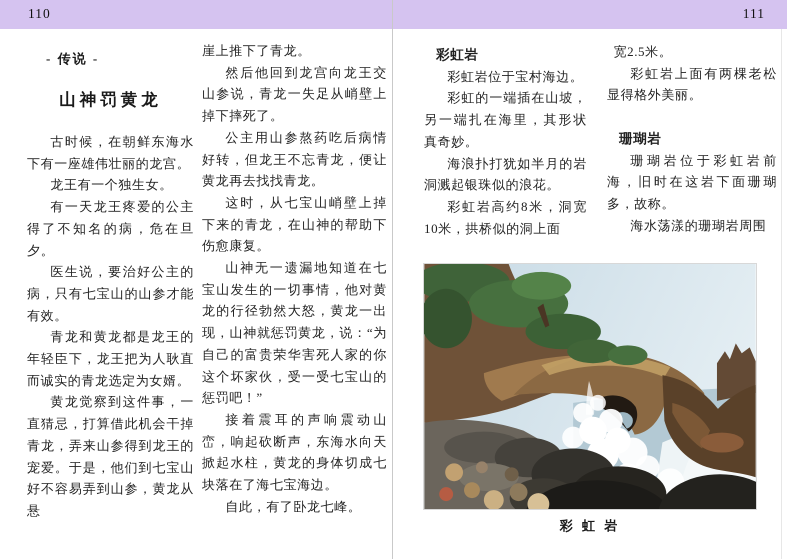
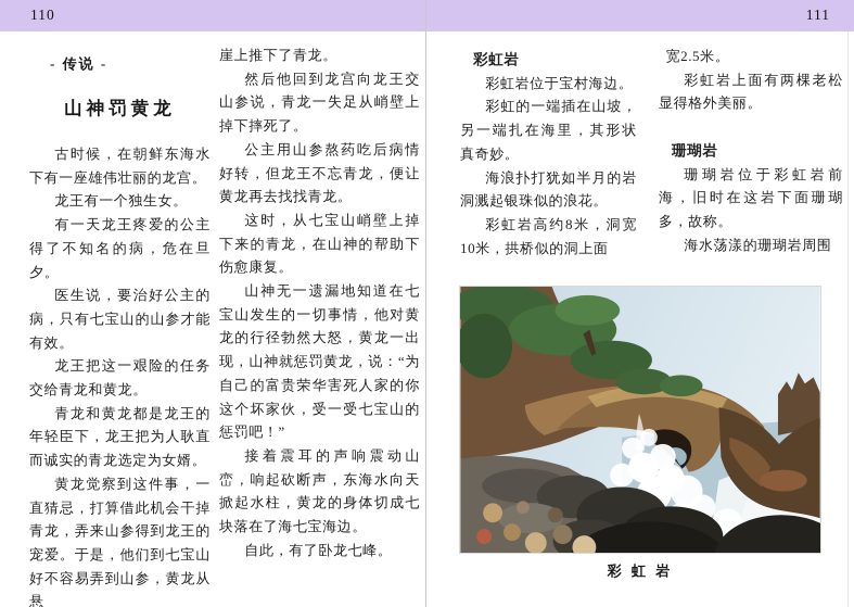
  110
  111
  - 传说 -
  山神罚黄龙
  古时候，在朝鲜东海水下有一座雄伟壮丽的龙宫。
  龙王有一个独生女。
  有一天龙王疼爱的公主得了不知名的病，危在旦夕。
  医生说，要治好公主的病，只有七宝山的山参才能有效。
+ 龙王把这一艰险的任务交给青龙和黄龙。
  青龙和黄龙都是龙王的年轻臣下，龙王把为人耿直而诚实的青龙选定为女婿。
  黄龙觉察到这件事，一直猜忌，打算借此机会干掉青龙，弄来山参得到龙王的宠爱。于是，他们到七宝山好不容易弄到山参，黄龙从悬
  崖上推下了青龙。
  然后他回到龙宫向龙王交山参说，青龙一失足从峭壁上掉下摔死了。
  公主用山参熬药吃后病情好转，但龙王不忘青龙，便让黄龙再去找找青龙。
  这时，从七宝山峭壁上掉下来的青龙，在山神的帮助下伤愈康复。
  山神无一遗漏地知道在七宝山发生的一切事情，他对黄龙的行径勃然大怒，黄龙一出现，山神就惩罚黄龙，说：“为自己的富贵荣华害死人家的你这个坏家伙，受一受七宝山的惩罚吧！”
  接着震耳的声响震动山峦，响起砍断声，东海水向天掀起水柱，黄龙的身体切成七块落在了海七宝海边。
  自此，有了卧龙七峰。
  彩虹岩
  彩虹岩位于宝村海边。
  彩虹的一端插在山坡，另一端扎在海里，其形状真奇妙。
  海浪扑打犹如半月的岩洞溅起银珠似的浪花。
  彩虹岩高约8米，洞宽10米，拱桥似的洞上面
  宽2.5米。
  彩虹岩上面有两棵老松显得格外美丽。
  珊瑚岩
  珊瑚岩位于彩虹岩前海，旧时在这岩下面珊瑚多，故称。
  海水荡漾的珊瑚岩周围
  彩 虹 岩
